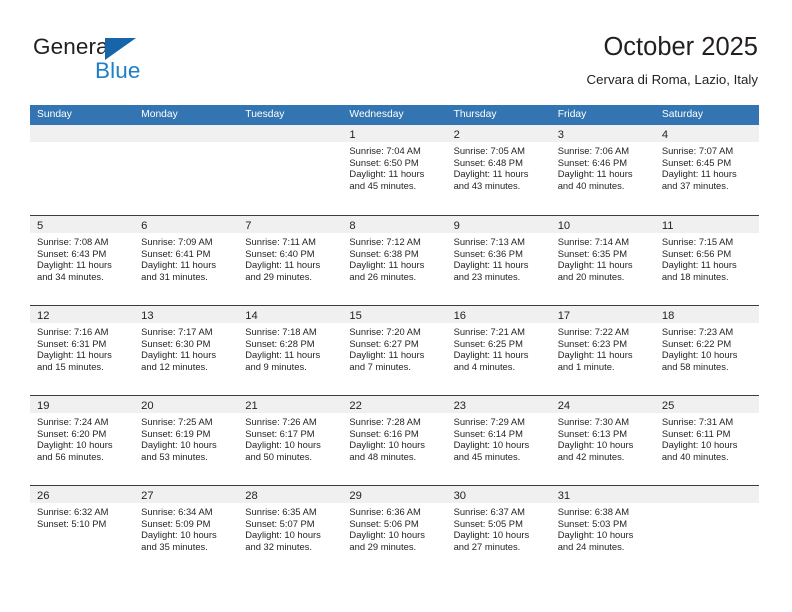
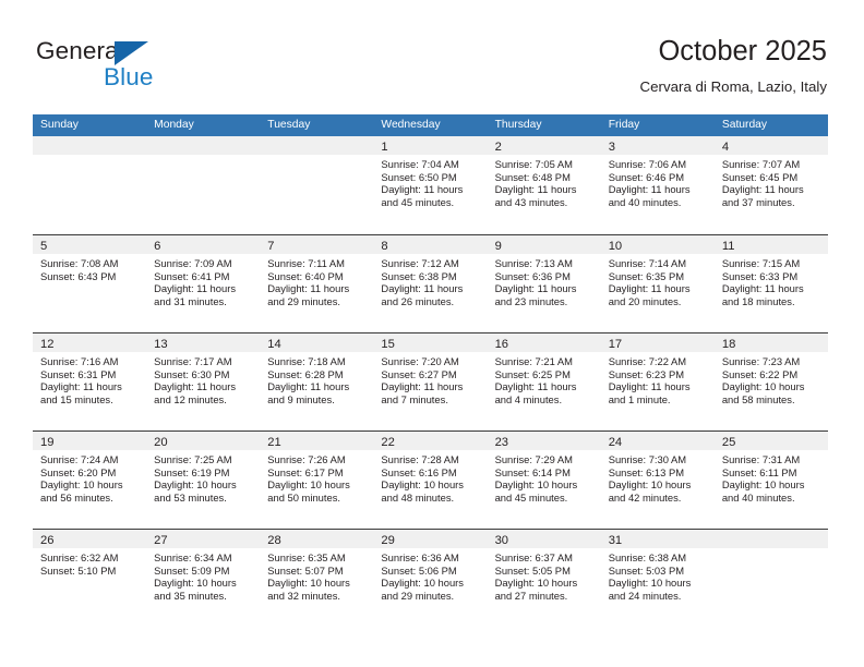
  General
  Blue
  October 2025
  Cervara di Roma, Lazio, Italy
  Sunday
  Monday
  Tuesday
  Wednesday
  Thursday
  Friday
  Saturday
  1
  Sunrise: 7:04 AM
  Sunset: 6:50 PM
  Daylight: 11 hours and 45 minutes.
  2
  Sunrise: 7:05 AM
  Sunset: 6:48 PM
  Daylight: 11 hours and 43 minutes.
  3
  Sunrise: 7:06 AM
  Sunset: 6:46 PM
  Daylight: 11 hours and 40 minutes.
  4
  Sunrise: 7:07 AM
  Sunset: 6:45 PM
  Daylight: 11 hours and 37 minutes.
  5
  Sunrise: 7:08 AM
  Sunset: 6:43 PM
- Daylight: 11 hours and 34 minutes.
  6
  Sunrise: 7:09 AM
  Sunset: 6:41 PM
  Daylight: 11 hours and 31 minutes.
  7
  Sunrise: 7:11 AM
  Sunset: 6:40 PM
  Daylight: 11 hours and 29 minutes.
  8
  Sunrise: 7:12 AM
  Sunset: 6:38 PM
  Daylight: 11 hours and 26 minutes.
  9
  Sunrise: 7:13 AM
  Sunset: 6:36 PM
  Daylight: 11 hours and 23 minutes.
  10
  Sunrise: 7:14 AM
  Sunset: 6:35 PM
  Daylight: 11 hours and 20 minutes.
  11
  Sunrise: 7:15 AM
- Sunset: 6:56 PM
+ Sunset: 6:33 PM
  Daylight: 11 hours and 18 minutes.
  12
  Sunrise: 7:16 AM
  Sunset: 6:31 PM
  Daylight: 11 hours and 15 minutes.
  13
  Sunrise: 7:17 AM
  Sunset: 6:30 PM
  Daylight: 11 hours and 12 minutes.
  14
  Sunrise: 7:18 AM
  Sunset: 6:28 PM
  Daylight: 11 hours and 9 minutes.
  15
  Sunrise: 7:20 AM
  Sunset: 6:27 PM
  Daylight: 11 hours and 7 minutes.
  16
  Sunrise: 7:21 AM
  Sunset: 6:25 PM
  Daylight: 11 hours and 4 minutes.
  17
  Sunrise: 7:22 AM
  Sunset: 6:23 PM
  Daylight: 11 hours and 1 minute.
  18
  Sunrise: 7:23 AM
  Sunset: 6:22 PM
  Daylight: 10 hours and 58 minutes.
  19
  Sunrise: 7:24 AM
  Sunset: 6:20 PM
  Daylight: 10 hours and 56 minutes.
  20
  Sunrise: 7:25 AM
  Sunset: 6:19 PM
  Daylight: 10 hours and 53 minutes.
  21
  Sunrise: 7:26 AM
  Sunset: 6:17 PM
  Daylight: 10 hours and 50 minutes.
  22
  Sunrise: 7:28 AM
  Sunset: 6:16 PM
  Daylight: 10 hours and 48 minutes.
  23
  Sunrise: 7:29 AM
  Sunset: 6:14 PM
  Daylight: 10 hours and 45 minutes.
  24
  Sunrise: 7:30 AM
  Sunset: 6:13 PM
  Daylight: 10 hours and 42 minutes.
  25
  Sunrise: 7:31 AM
  Sunset: 6:11 PM
  Daylight: 10 hours and 40 minutes.
  26
  Sunrise: 6:32 AM
  Sunset: 5:10 PM
  27
  Sunrise: 6:34 AM
  Sunset: 5:09 PM
  Daylight: 10 hours and 35 minutes.
  28
  Sunrise: 6:35 AM
  Sunset: 5:07 PM
  Daylight: 10 hours and 32 minutes.
  29
  Sunrise: 6:36 AM
  Sunset: 5:06 PM
  Daylight: 10 hours and 29 minutes.
  30
  Sunrise: 6:37 AM
  Sunset: 5:05 PM
  Daylight: 10 hours and 27 minutes.
  31
  Sunrise: 6:38 AM
  Sunset: 5:03 PM
  Daylight: 10 hours and 24 minutes.
